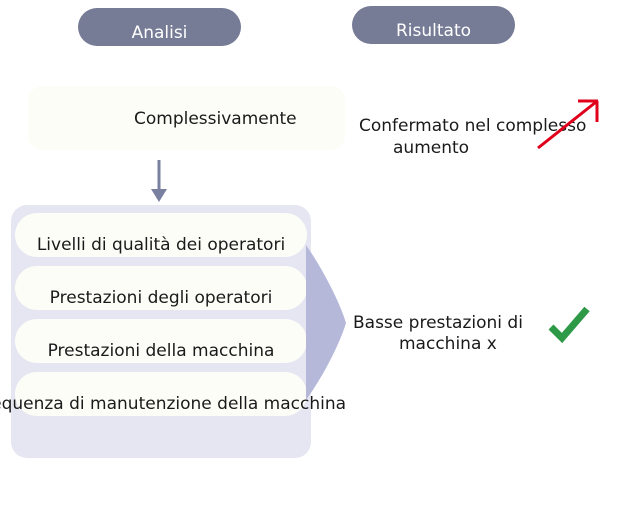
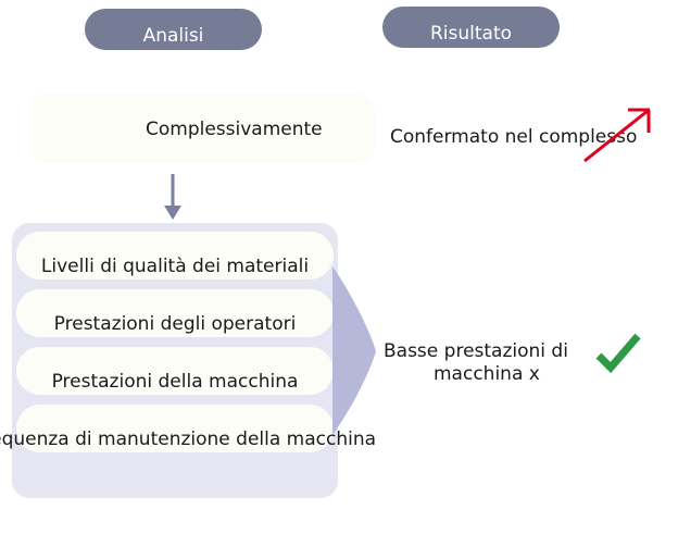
  Analisi
  Risultato
  Complessivamente
  Confermato nel complesso
- aumento
- Livelli di qualità dei operatori
+ Livelli di qualità dei materiali
  Prestazioni degli operatori
  Prestazioni della macchina
  quenza di manutenzione della macchina
  Basse prestazioni di
  macchina x
